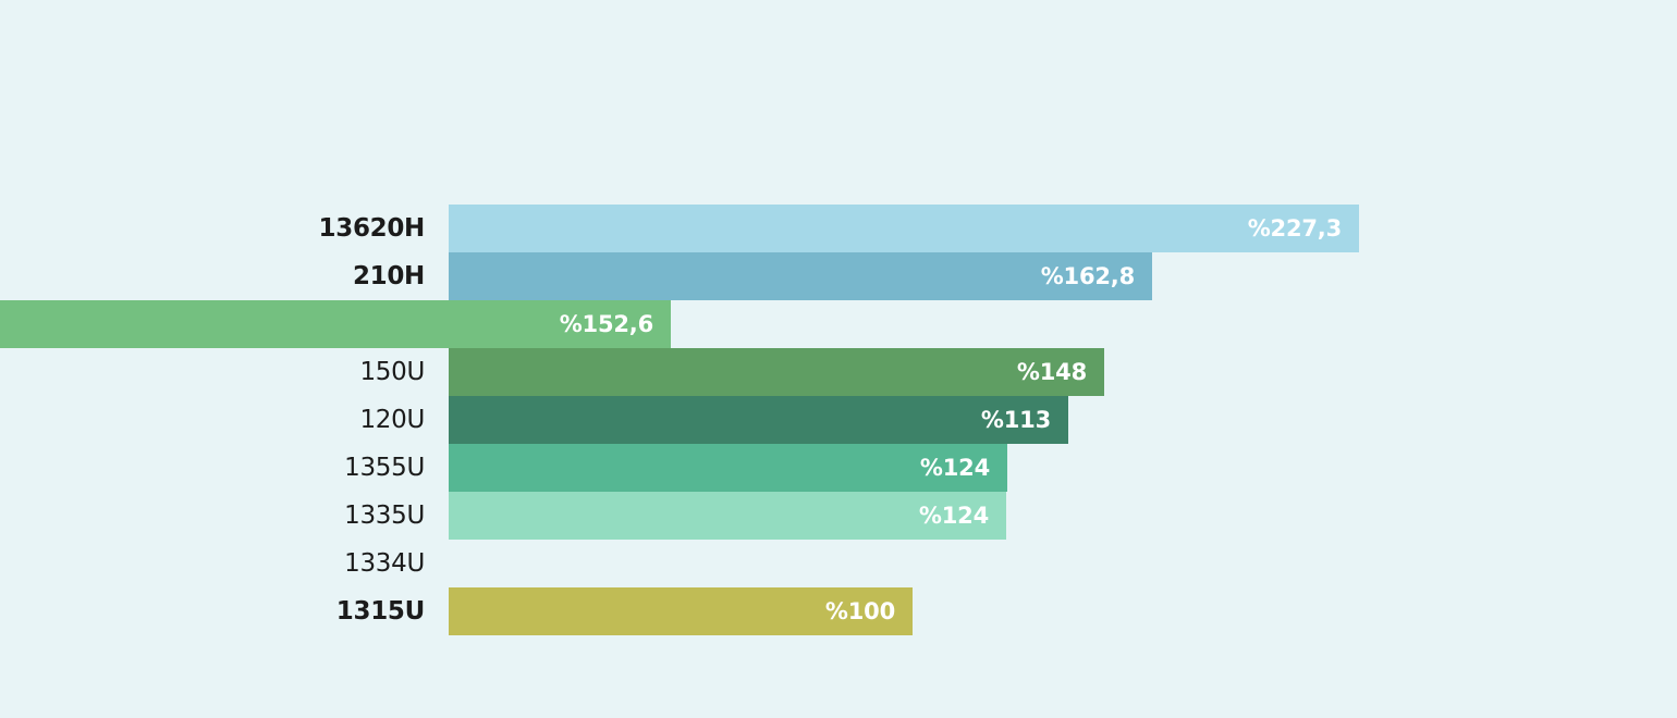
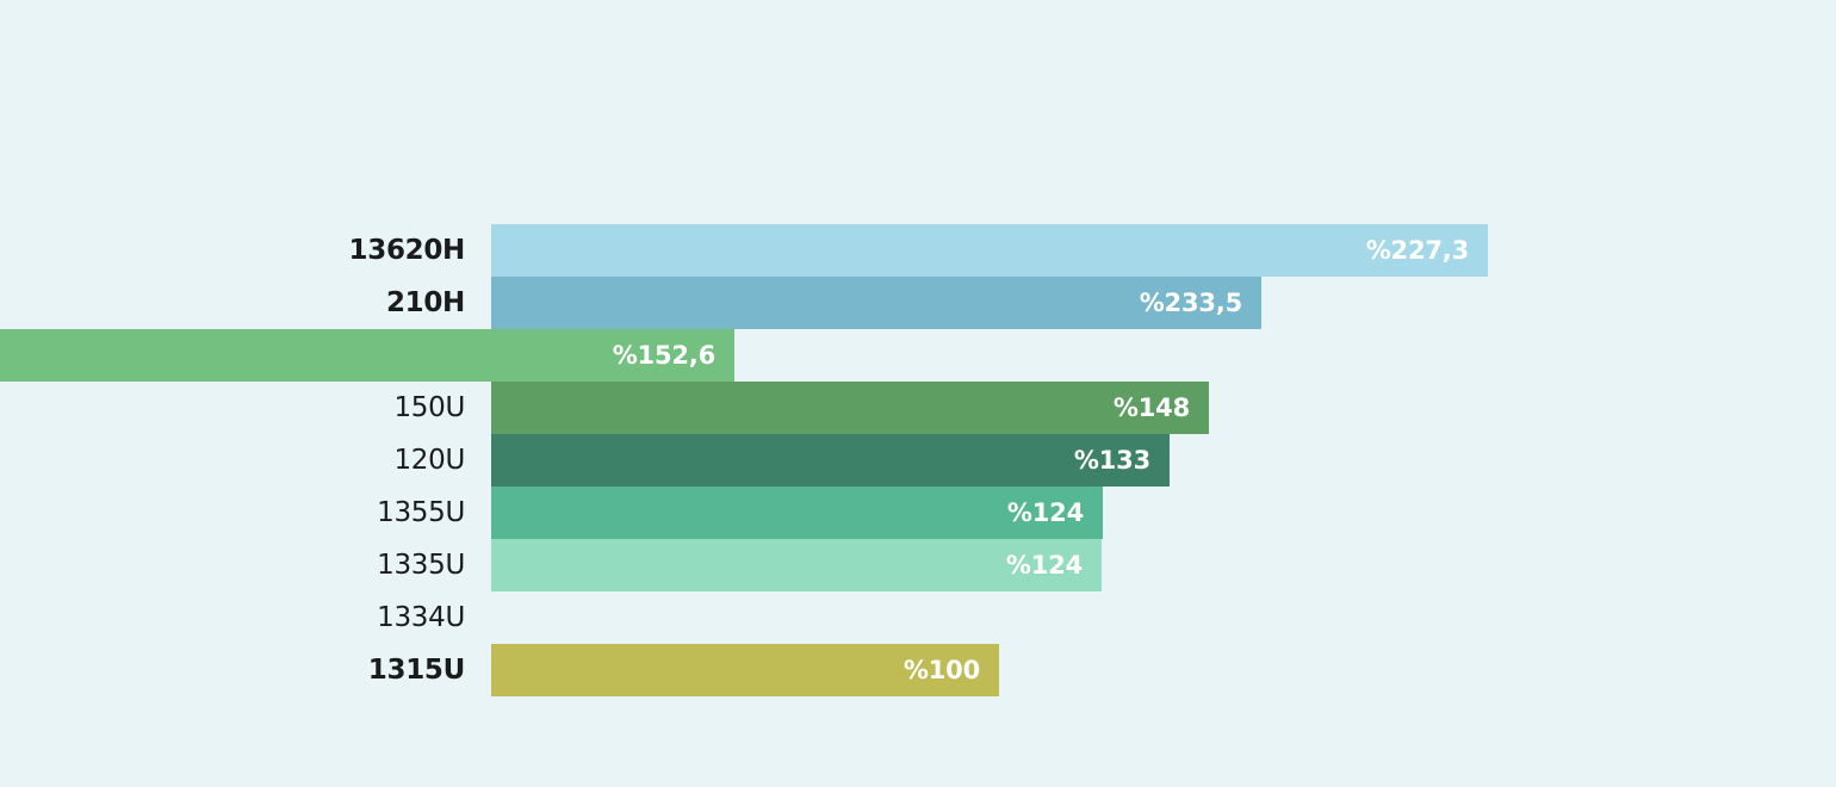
  13620H
  %227,3
  210H
- %162,8
+ %233,5
  %152,6
  150U
  %148
  120U
- %113
+ %133
  1355U
  %124
  1335U
  %124
  1334U
  1315U
  %100
